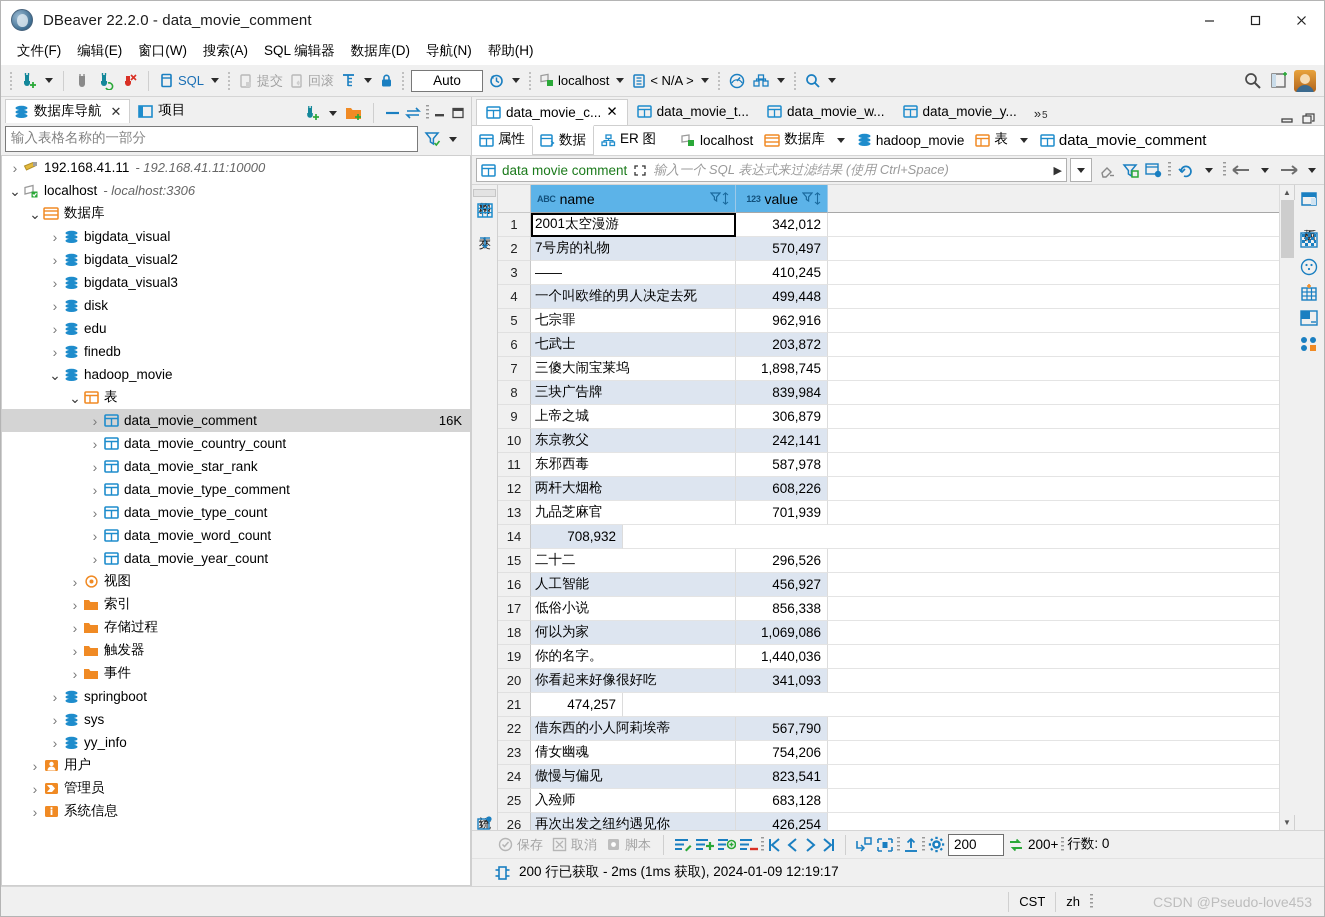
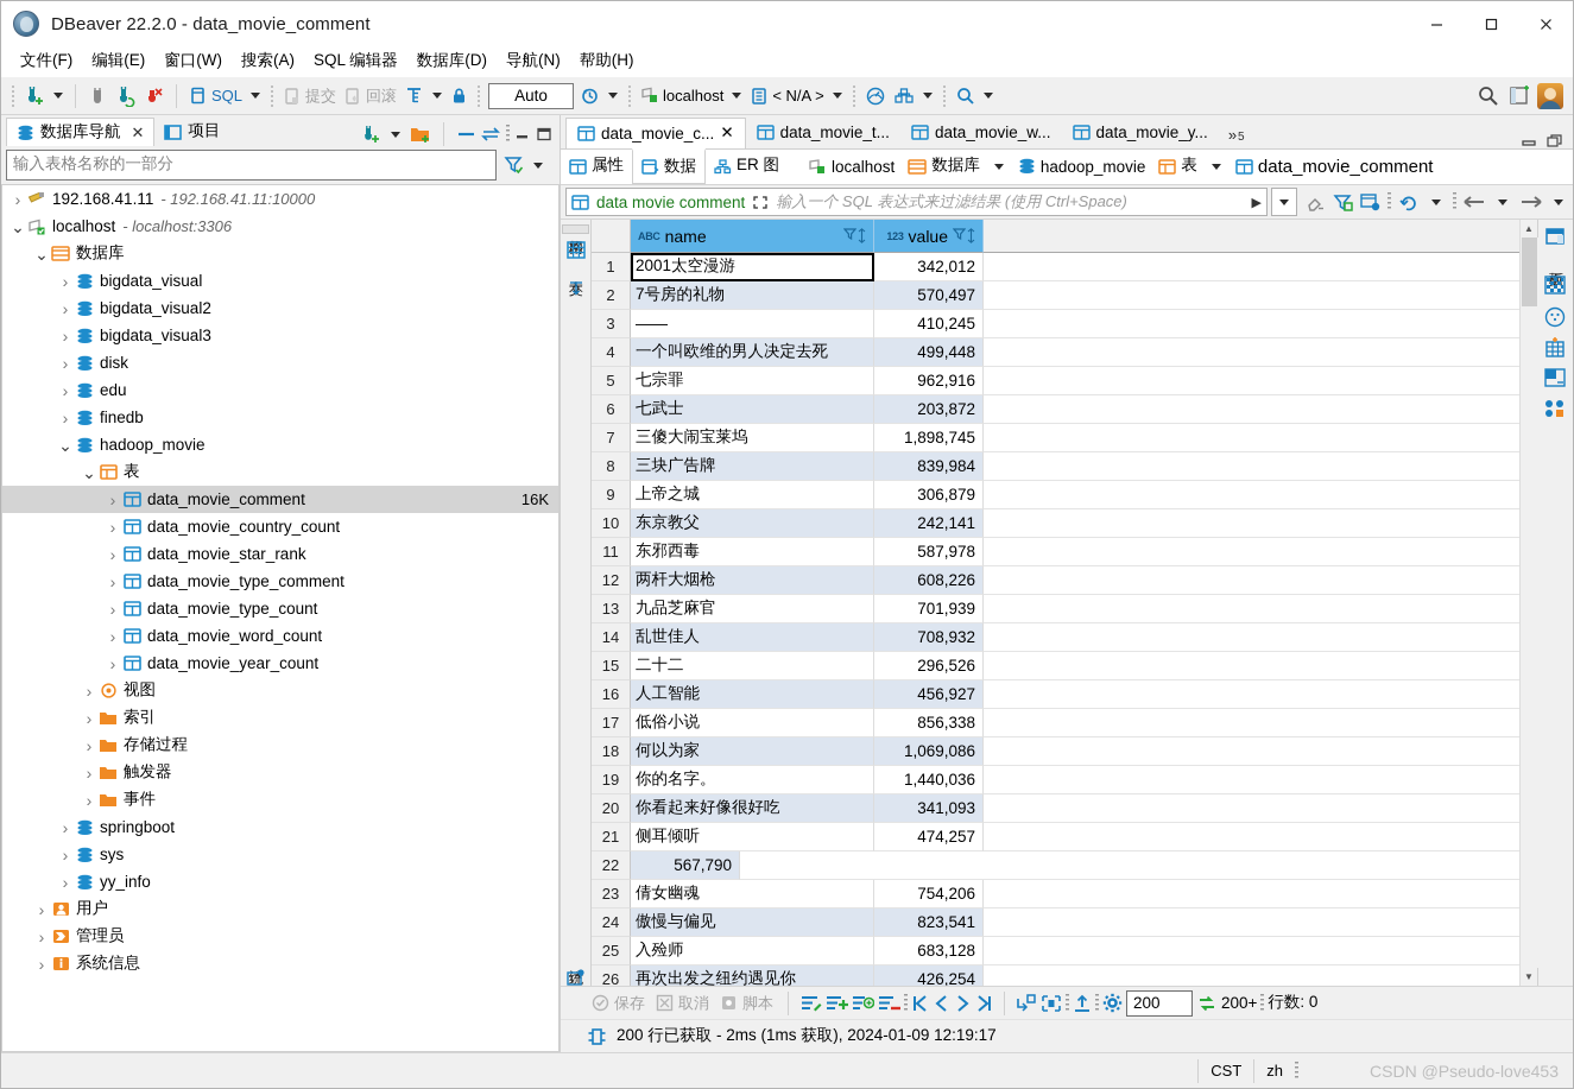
  DBeaver 22.2.0 - data_movie_comment
  文件(F)
  编辑(E)
  窗口(W)
  搜索(A)
  SQL 编辑器
  数据库(D)
  导航(N)
  帮助(H)
  SQL
  提交
  回滚
  Auto
  localhost
  < N/A >
  数据库导航
  ✕
  项目
  输入表格名称的一部分
  ›
  192.168.41.11
  - 192.168.41.11:10000
  ⌄
  localhost
  - localhost:3306
  ⌄
  数据库
  ›
  bigdata_visual
  ›
  bigdata_visual2
  ›
  bigdata_visual3
  ›
  disk
  ›
  edu
  ›
  finedb
  ⌄
  hadoop_movie
  ⌄
  表
  ›
  data_movie_comment
  16K
  ›
  data_movie_country_count
  ›
  data_movie_star_rank
  ›
  data_movie_type_comment
  ›
  data_movie_type_count
  ›
  data_movie_word_count
  ›
  data_movie_year_count
  ›
  视图
  ›
  索引
  ›
  存储过程
  ›
  触发器
  ›
  事件
  ›
  springboot
  ›
  sys
  ›
  yy_info
  ›
  用户
  ›
  管理员
  ›
  系统信息
  data_movie_c...
  ✕
  data_movie_t...
  data_movie_w...
  data_movie_y...
  »
  5
  属性
  数据
  ER 图
  localhost
  数据库
  hadoop_movie
  表
  data_movie_comment
  data movie comment
  输入一个 SQL 表达式来过滤结果 (使用 Ctrl+Space)
  ▶
  ABC
  name
  123
  value
  1
  2001太空漫游
  342,012
  2
  7号房的礼物
  570,497
  3
  ——
  410,245
  4
  一个叫欧维的男人决定去死
  499,448
  5
  七宗罪
  962,916
  6
  七武士
  203,872
  7
  三傻大闹宝莱坞
  1,898,745
  8
  三块广告牌
  839,984
  9
  上帝之城
  306,879
  10
  东京教父
  242,141
  11
  东邪西毒
  587,978
  12
  两杆大烟枪
  608,226
  13
  九品芝麻官
  701,939
  14
+ 乱世佳人
  708,932
  15
  二十二
  296,526
  16
  人工智能
  456,927
  17
  低俗小说
  856,338
  18
  何以为家
  1,069,086
  19
  你的名字。
  1,440,036
  20
  你看起来好像很好吃
  341,093
  21
+ 侧耳倾听
  474,257
  22
- 借东西的小人阿莉埃蒂
  567,790
  23
  倩女幽魂
  754,206
  24
  傲慢与偏见
  823,541
  25
  入殓师
  683,128
  26
  再次出发之纽约遇见你
  426,254
  ▲
  ▼
  保存
  取消
  脚本
  200
  200+
  行数: 0
  200 行已获取 - 2ms (1ms 获取), 2024-01-09 12:19:17
  CST
  zh
  CSDN @Pseudo-love453
